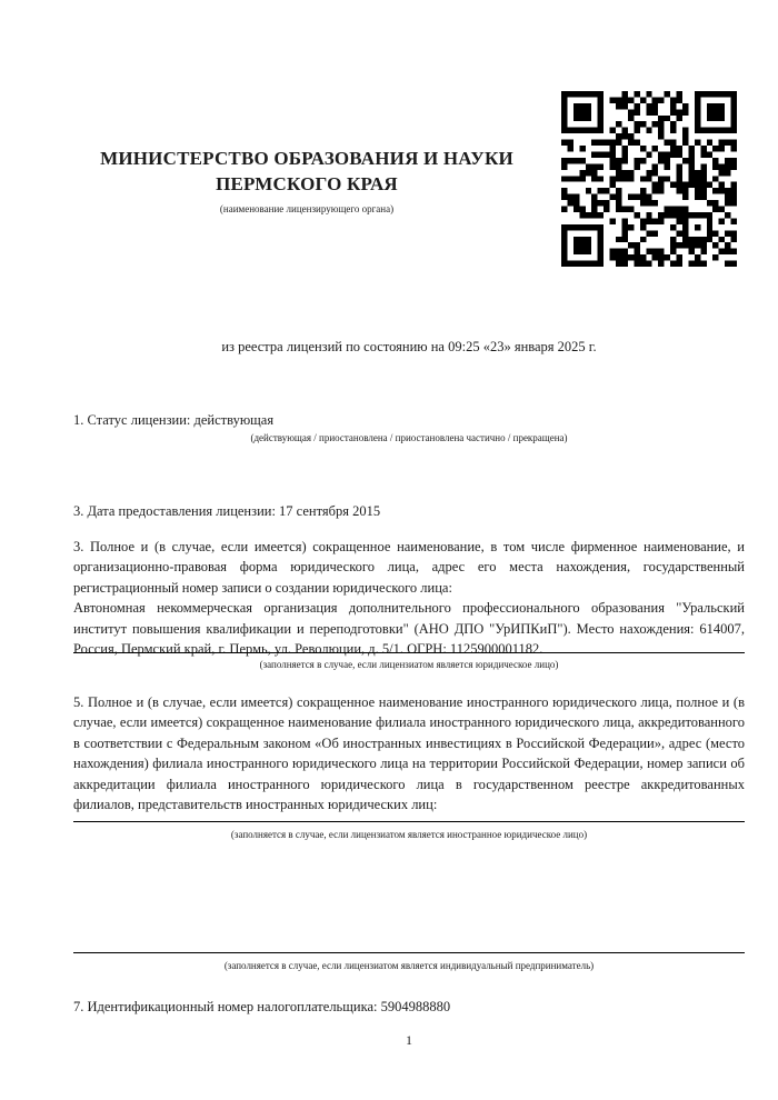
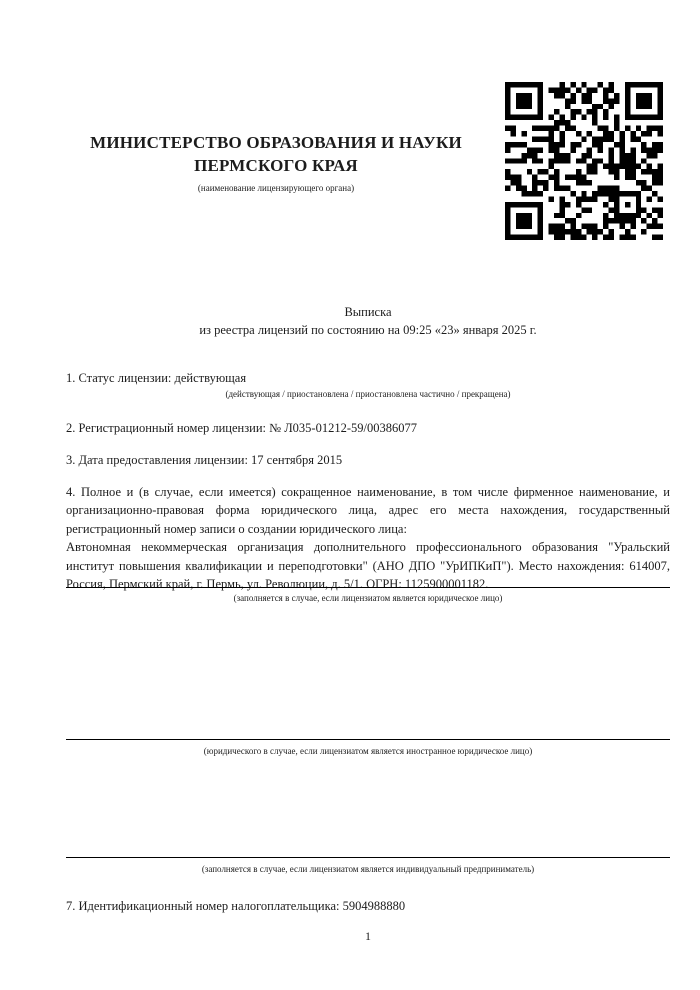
  МИНИСТЕРСТВО ОБРАЗОВАНИЯ И НАУКИ
  ПЕРМСКОГО КРАЯ
  (наименование лицензирующего органа)
+ Выписка
  из реестра лицензий по состоянию на 09:25 «23» января 2025 г.
  1. Статус лицензии: действующая
  (действующая / приостановлена / приостановлена частично / прекращена)
+ 2. Регистрационный номер лицензии: № Л035-01212-59/00386077
  3. Дата предоставления лицензии: 17 сентября 2015
- 3. Полное и (в случае, если имеется) сокращенное наименование, в том числе фирменное наименование, и организационно-правовая форма юридического лица, адрес его места нахождения, государственный регистрационный номер записи о создании юридического лица:
+ 4. Полное и (в случае, если имеется) сокращенное наименование, в том числе фирменное наименование, и организационно-правовая форма юридического лица, адрес его места нахождения, государственный регистрационный номер записи о создании юридического лица:
  Автономная некоммерческая организация дополнительного профессионального образования "Уральский институт повышения квалификации и переподготовки" (АНО ДПО "УрИПКиП"). Место нахождения: 614007, Россия, Пермский край, г. Пермь, ул. Революции, д. 5/1. ОГРН: 1125900001182.
  (заполняется в случае, если лицензиатом является юридическое лицо)
- 5. Полное и (в случае, если имеется) сокращенное наименование иностранного юридического лица, полное и (в случае, если имеется) сокращенное наименование филиала иностранного юридического лица, аккредитованного в соответствии с Федеральным законом «Об иностранных инвестициях в Российской Федерации», адрес (место нахождения) филиала иностранного юридического лица на территории Российской Федерации, номер записи об аккредитации филиала иностранного юридического лица в государственном реестре аккредитованных филиалов, представительств иностранных юридических лиц:
- (заполняется в случае, если лицензиатом является иностранное юридическое лицо)
+ (юридического в случае, если лицензиатом является иностранное юридическое лицо)
  (заполняется в случае, если лицензиатом является индивидуальный предприниматель)
  7. Идентификационный номер налогоплательщика: 5904988880
  1
